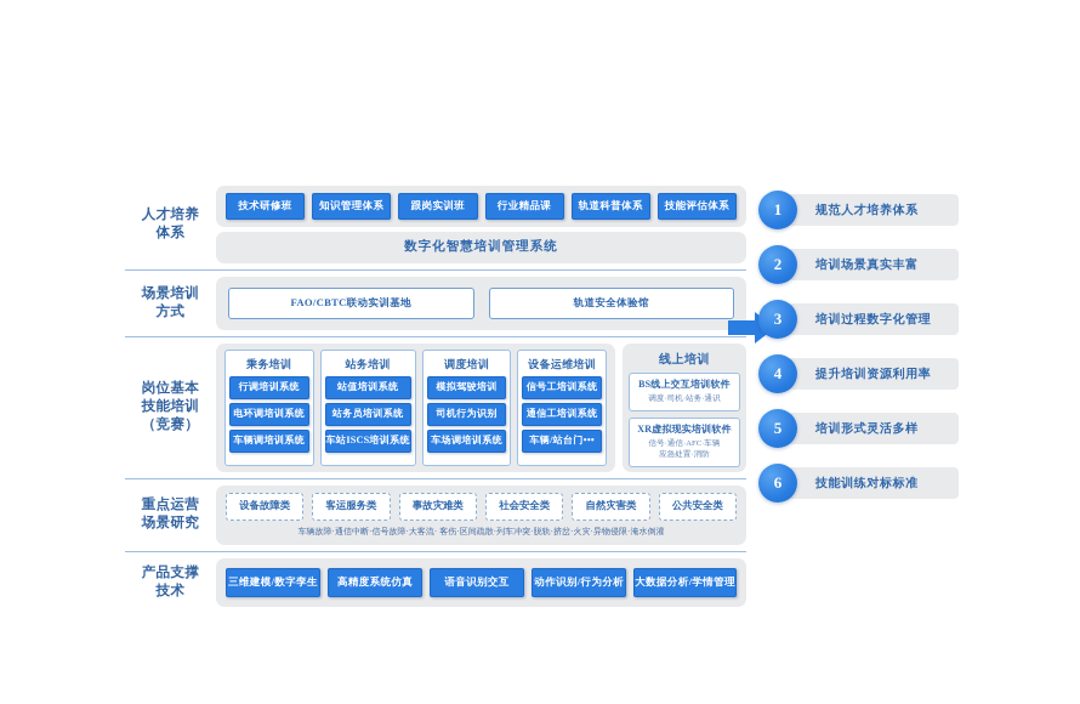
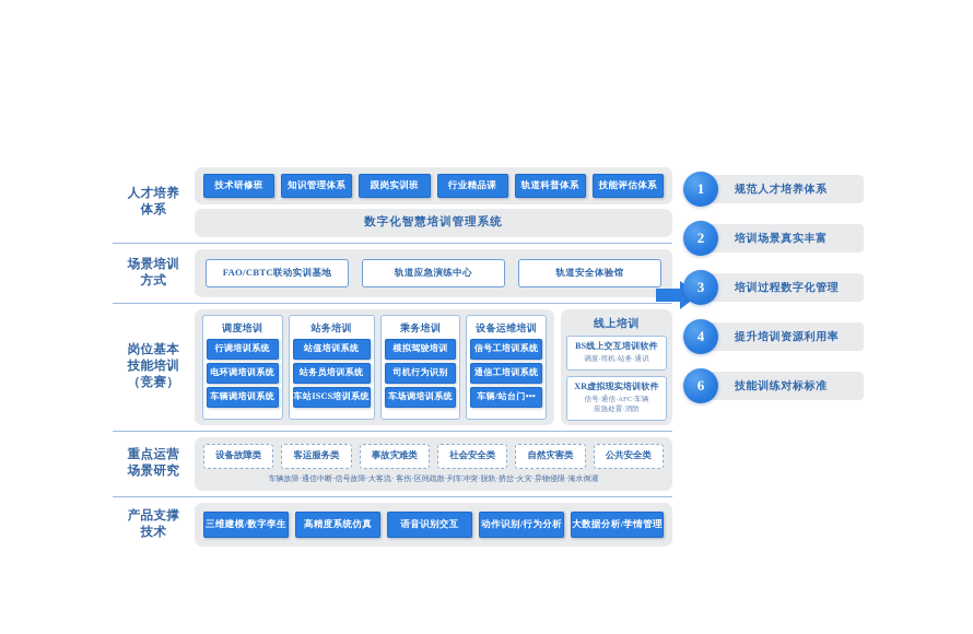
  人才培养
  体系
  技术研修班
  知识管理体系
  跟岗实训班
  行业精品课
  轨道科普体系
  技能评估体系
  数字化智慧培训管理系统
  场景培训
  方式
  FAO/CBTC联动实训基地
+ 轨道应急演练中心
  轨道安全体验馆
  岗位基本
  技能培训
  （竞赛）
- 乘务培训
+ 调度培训
  行调培训系统
  电环调培训系统
  车辆调培训系统
  站务培训
  站值培训系统
  站务员培训系统
  车站ISCS培训系统
- 调度培训
+ 乘务培训
  模拟驾驶培训
  司机行为识别
  车场调培训系统
  设备运维培训
  信号工培训系统
  通信工培训系统
  车辆/站台门•••
  线上培训
  BS线上交互培训软件
  XR虚拟现实培训软件
  重点运营
  场景研究
  设备故障类
  客运服务类
  事故灾难类
  社会安全类
  自然灾害类
  公共安全类
  产品支撑
  技术
  三维建模/数字孪生
  高精度系统仿真
  语音识别交互
  动作识别/行为分析
  大数据分析/学情管理
  1
  规范人才培养体系
  2
  培训场景真实丰富
  3
  培训过程数字化管理
  4
  提升培训资源利用率
- 5
- 培训形式灵活多样
  6
  技能训练对标标准
